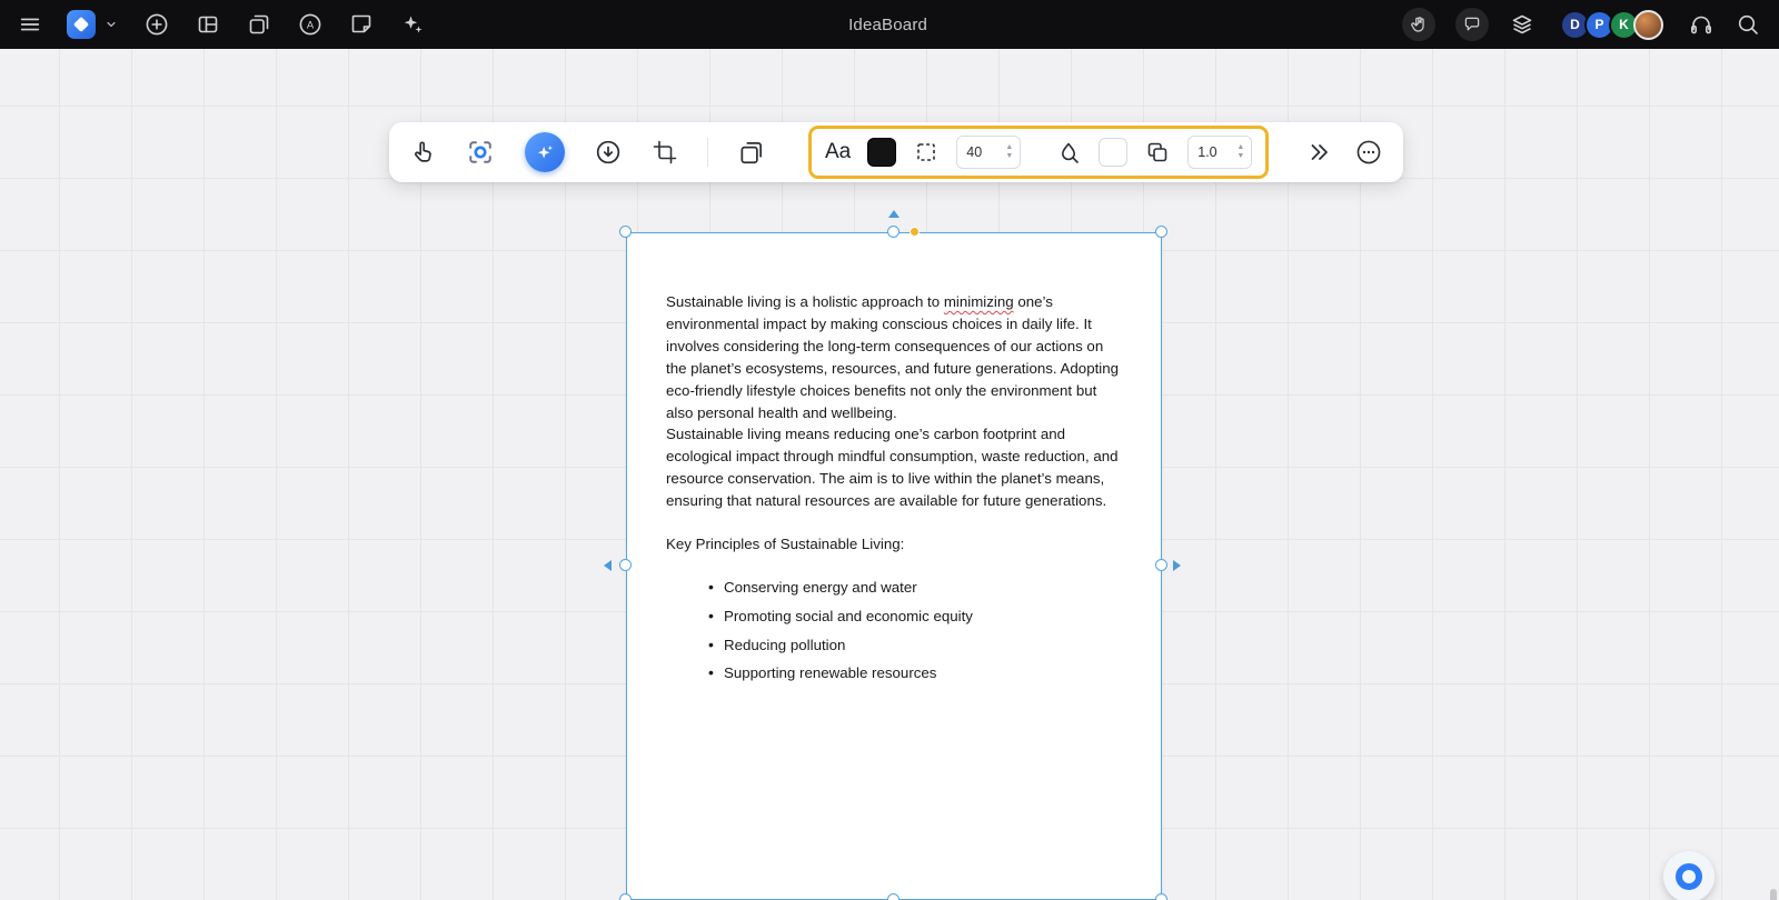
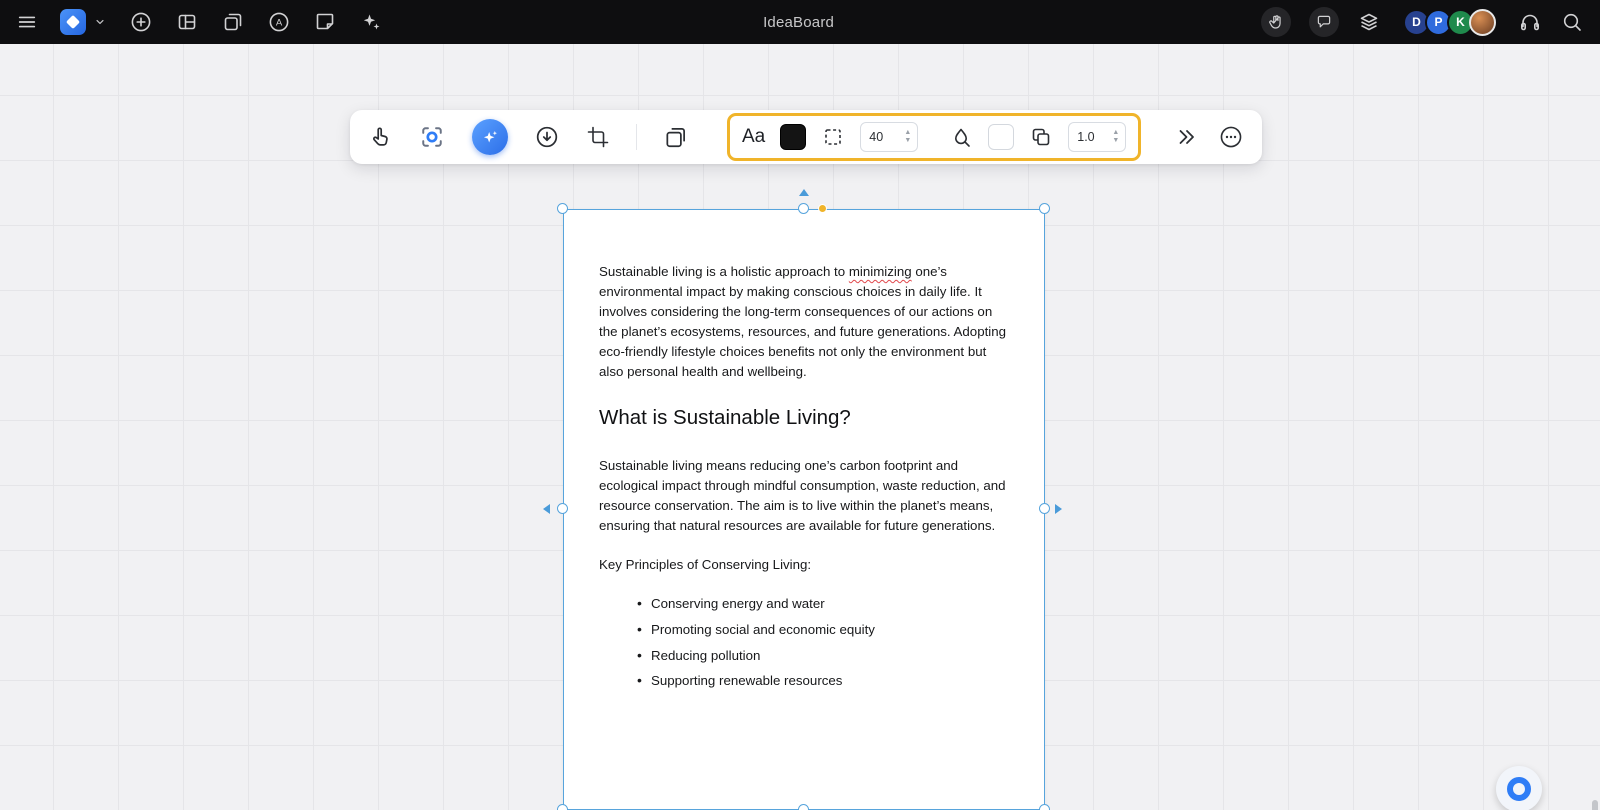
  A
  IdeaBoard
  D
  P
  K
  Sustainable living is a holistic approach to minimizing one’s environmental impact by making conscious choices in daily life. It involves considering the long-term consequences of our actions on the planet’s ecosystems, resources, and future generations. Adopting eco-friendly lifestyle choices benefits not only the environment but also personal health and wellbeing.
+ What is Sustainable Living?
  Sustainable living means reducing one’s carbon footprint and ecological impact through mindful consumption, waste reduction, and resource conservation. The aim is to live within the planet’s means, ensuring that natural resources are available for future generations.
- Key Principles of Sustainable Living:
+ Key Principles of Conserving Living:
  Conserving energy and water
  Promoting social and economic equity
  Reducing pollution
  Supporting renewable resources
  Aa
  40
  1.0
